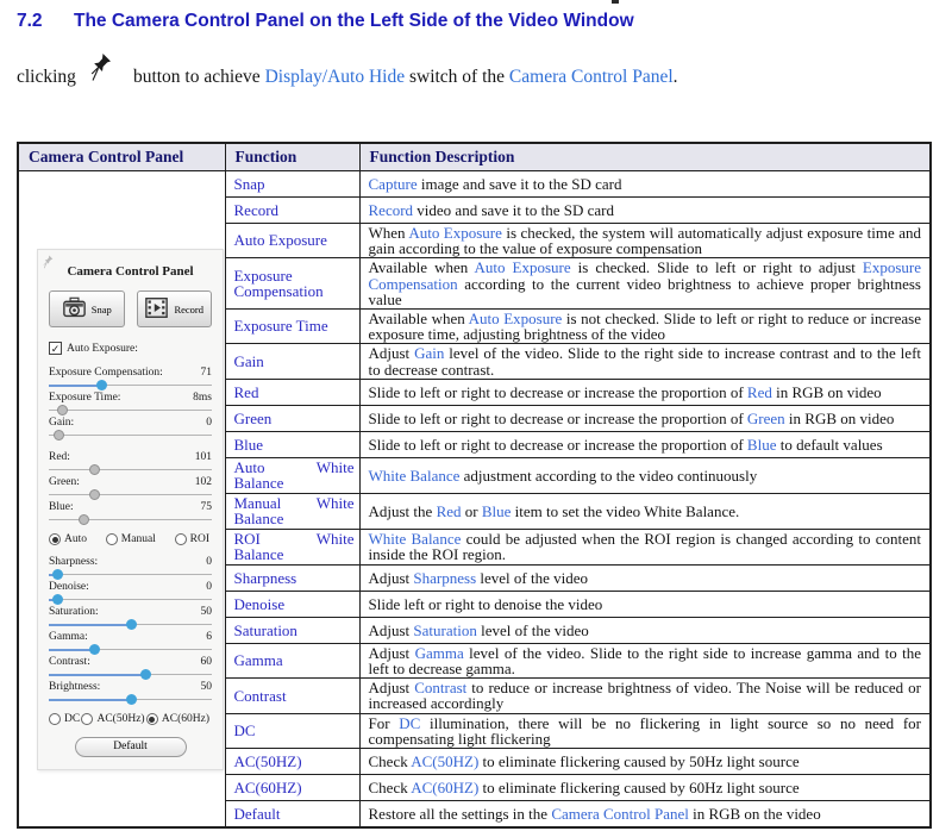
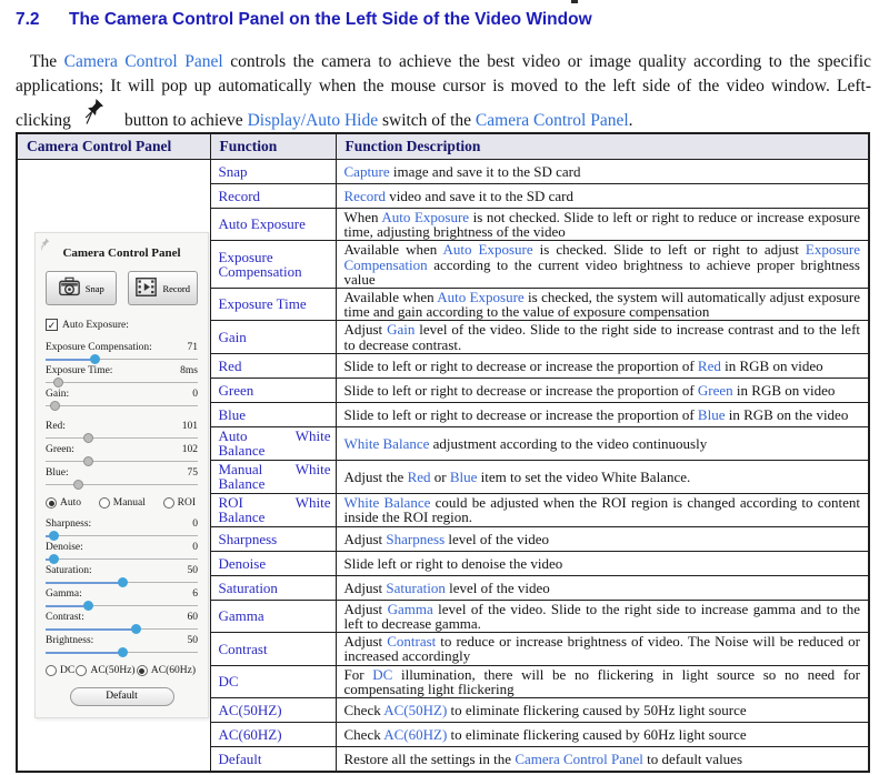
  7.2
  The Camera Control Panel on the Left Side of the Video Window
+ The Camera Control Panel controls the camera to achieve the best video or image quality according to the specific
+ applications; It will pop up automatically when the mouse cursor is moved to the left side of the video window. Left-
  clicking
  button to achieve Display/Auto Hide switch of the Camera Control Panel.
  Camera Control Panel	Function	Function Description
  Camera Control Panel Snap Record ✓ Auto Exposure: Exposure Compensation: 71Exposure Time: 8msGain: 0Red: 101Green: 102Blue: 75Auto Manual ROISharpness: 0Denoise: 0Saturation: 50Gamma: 6Contrast: 60Brightness: 50DC AC(50Hz) AC(60Hz) Default	Snap	Capture image and save it to the SD card
  Record	Record video and save it to the SD card
- Auto Exposure	When Auto Exposure is checked, the system will automatically adjust exposure time and gain according to the value of exposure compensation
+ Auto Exposure	When Auto Exposure is not checked. Slide to left or right to reduce or increase exposure time, adjusting brightness of the video
  Exposure Compensation	Available when Auto Exposure is checked. Slide to left or right to adjust Exposure Compensation according to the current video brightness to achieve proper brightness value
- Exposure Time	Available when Auto Exposure is not checked. Slide to left or right to reduce or increase exposure time, adjusting brightness of the video
+ Exposure Time	Available when Auto Exposure is checked, the system will automatically adjust exposure time and gain according to the value of exposure compensation
  Gain	Adjust Gain level of the video. Slide to the right side to increase contrast and to the left to decrease contrast.
  Red	Slide to left or right to decrease or increase the proportion of Red in RGB on video
  Green	Slide to left or right to decrease or increase the proportion of Green in RGB on video
- Blue	Slide to left or right to decrease or increase the proportion of Blue to default values
+ Blue	Slide to left or right to decrease or increase the proportion of Blue in RGB on the video
  Auto White Balance	White Balance adjustment according to the video continuously
  Manual White Balance	Adjust the Red or Blue item to set the video White Balance.
  ROI White Balance	White Balance could be adjusted when the ROI region is changed according to content inside the ROI region.
  Sharpness	Adjust Sharpness level of the video
  Denoise	Slide left or right to denoise the video
  Saturation	Adjust Saturation level of the video
  Gamma	Adjust Gamma level of the video. Slide to the right side to increase gamma and to the left to decrease gamma.
  Contrast	Adjust Contrast to reduce or increase brightness of video. The Noise will be reduced or increased accordingly
  DC	For DC illumination, there will be no flickering in light source so no need for compensating light flickering
  AC(50HZ)	Check AC(50HZ) to eliminate flickering caused by 50Hz light source
  AC(60HZ)	Check AC(60HZ) to eliminate flickering caused by 60Hz light source
- Default	Restore all the settings in the Camera Control Panel in RGB on the video
+ Default	Restore all the settings in the Camera Control Panel to default values
